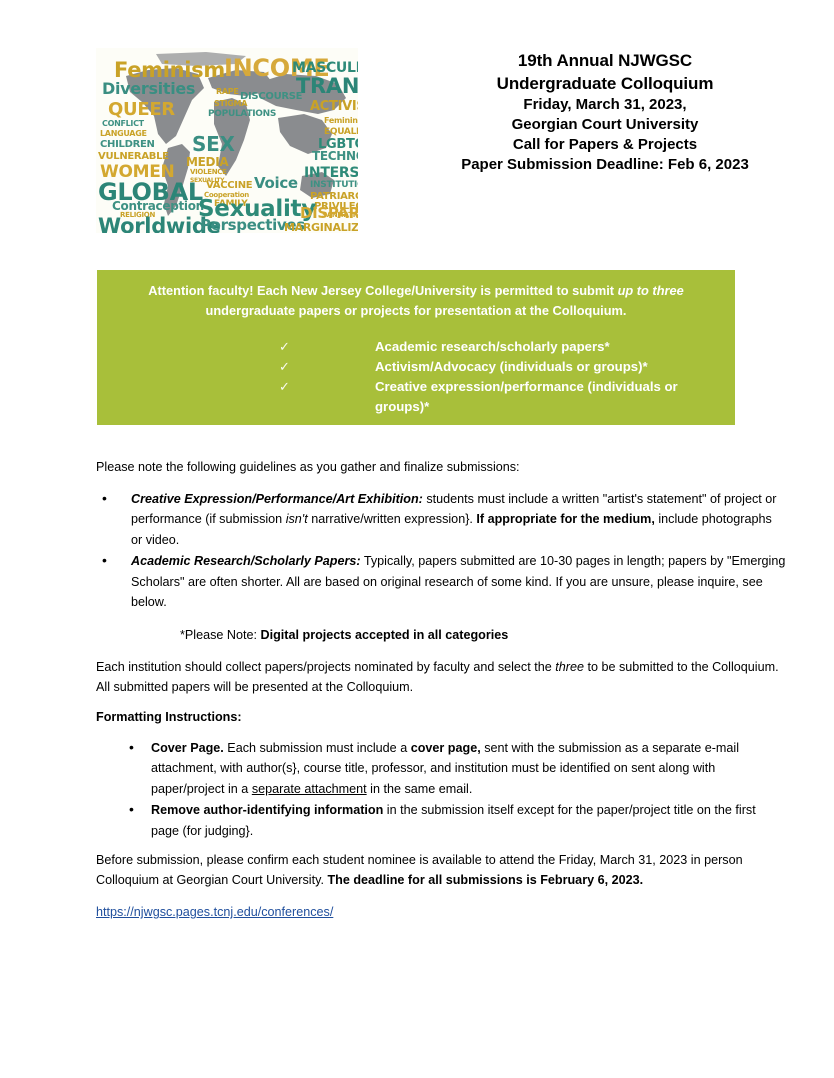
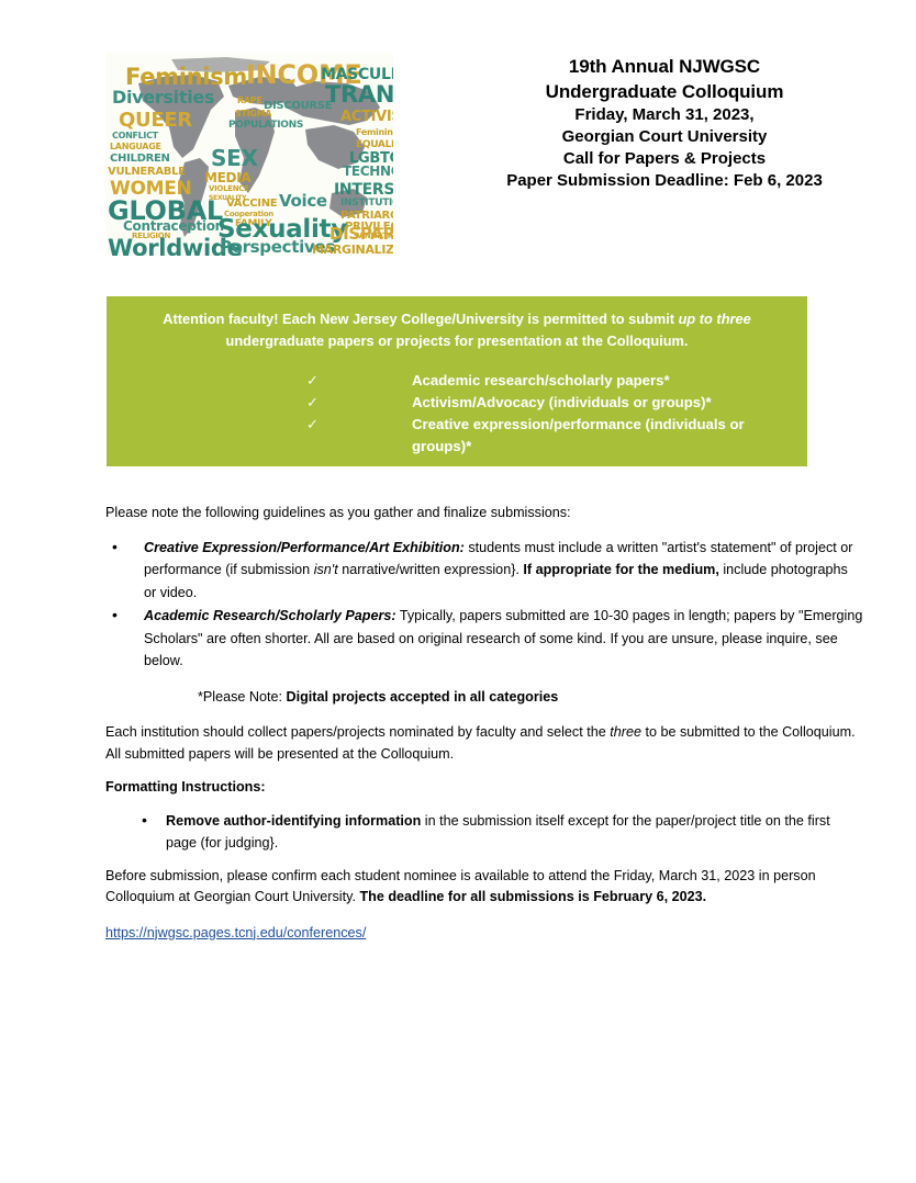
  Feminism
  INCOME
  Diversities
  TRAN
  QUEER
  DISCOURSE
  ACTIVI
  RAPE
  STIGMA
  POPULATIONS
  CONFLICT
  LANGUAGE
  Feminin
  EQUALI
  CHILDREN
  LGBT
  VULNERABLE
  SEX
  WOMEN
  MEDIA
  INTERS
  VIOLENCE
  GLOBAL
  INSTITUTI
  Voice
  VACCINE
  Cooperation
  FAMILY
  PRIVILE
  Contraception
  SANITATIO
  RELIGION
  Sexuality
  Worldwide
  Perspectives
  MARGINALIZ
  19th Annual NJWGSC
  Undergraduate Colloquium
  Friday, March 31, 2023,
  Georgian Court University
  Call for Papers & Projects
  Paper Submission Deadline: Feb 6, 2023
  Attention faculty! Each New Jersey College/University is permitted to submit up to three undergraduate papers or projects for presentation at the Colloquium.
  ✓
  Academic research/scholarly papers*
  ✓
  Activism/Advocacy (individuals or groups)*
  ✓
  Creative expression/performance (individuals or groups)*
  Please note the following guidelines as you gather and finalize submissions:
  Creative Expression/Performance/Art Exhibition: students must include a written "artist's statement" of project or performance (if submission isn't narrative/written expression}. If appropriate for the medium, include photographs or video.
  Academic Research/Scholarly Papers: Typically, papers submitted are 10-30 pages in length; papers by "Emerging Scholars" are often shorter. All are based on original research of some kind. If you are unsure, please inquire, see below.
  *Please Note: Digital projects accepted in all categories
  Each institution should collect papers/projects nominated by faculty and select the three to be submitted to the Colloquium. All submitted papers will be presented at the Colloquium.
  Formatting Instructions:
- Cover Page. Each submission must include a cover page, sent with the submission as a separate e-mail attachment, with author(s}, course title, professor, and institution must be identified on sent along with paper/project in a separate attachment in the same email.
  Remove author-identifying information in the submission itself except for the paper/project title on the first page (for judging}.
  Before submission, please confirm each student nominee is available to attend the Friday, March 31, 2023 in person Colloquium at Georgian Court University. The deadline for all submissions is February 6, 2023.
  https://njwgsc.pages.tcnj.edu/conferences/
